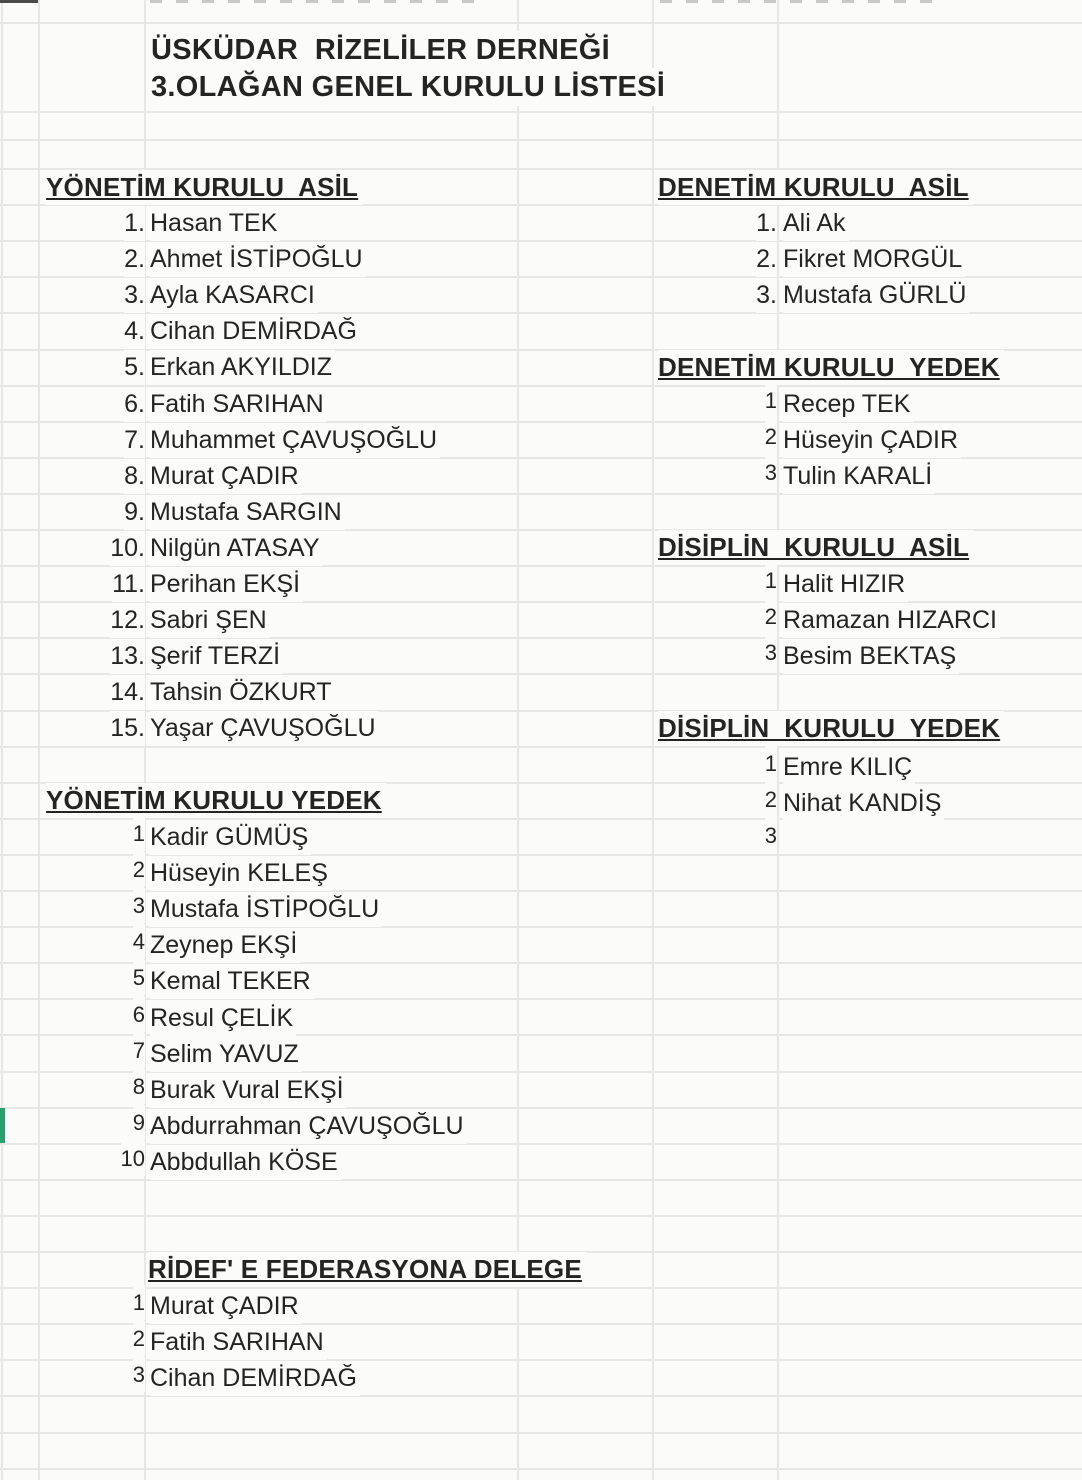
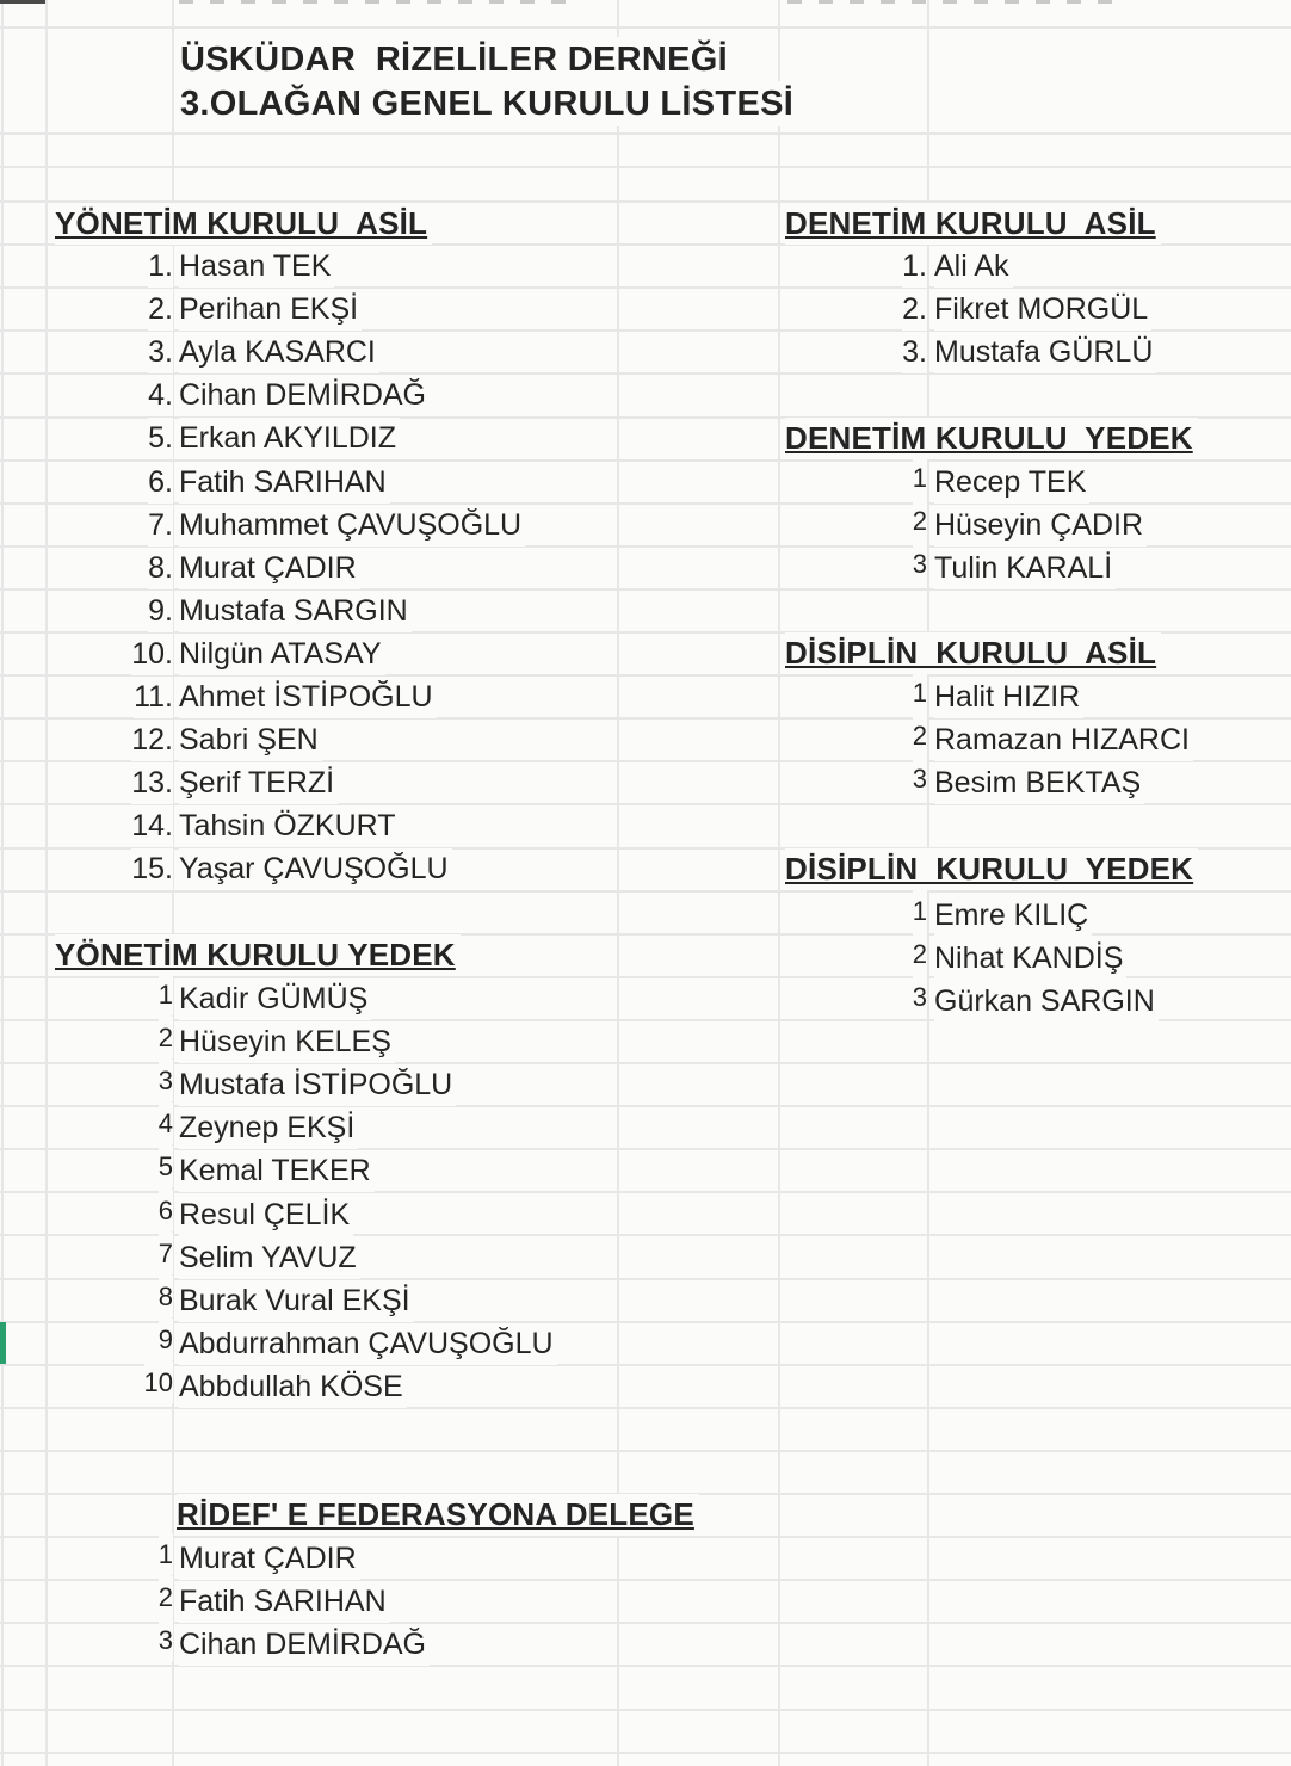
  ÜSKÜDAR RİZELİLER DERNEĞİ
  3.OLAĞAN GENEL KURULU LİSTESİ
  YÖNETİM KURULU ASİL
  1.
  Hasan TEK
  2.
- Ahmet İSTİPOĞLU
+ Perihan EKŞİ
  3.
  Ayla KASARCI
  4.
  Cihan DEMİRDAĞ
  5.
  Erkan AKYILDIZ
  6.
  Fatih SARIHAN
  7.
  Muhammet ÇAVUŞOĞLU
  8.
  Murat ÇADIR
  9.
  Mustafa SARGIN
  10.
  Nilgün ATASAY
  11.
- Perihan EKŞİ
+ Ahmet İSTİPOĞLU
  12.
  Sabri ŞEN
  13.
  Şerif TERZİ
  14.
  Tahsin ÖZKURT
  15.
  Yaşar ÇAVUŞOĞLU
  YÖNETİM KURULU YEDEK
  1
  Kadir GÜMÜŞ
  2
  Hüseyin KELEŞ
  3
  Mustafa İSTİPOĞLU
  4
  Zeynep EKŞİ
  5
  Kemal TEKER
  6
  Resul ÇELİK
  7
  Selim YAVUZ
  8
  Burak Vural EKŞİ
  9
  Abdurrahman ÇAVUŞOĞLU
  10
  Abbdullah KÖSE
  RİDEF' E FEDERASYONA DELEGE
  1
  Murat ÇADIR
  2
  Fatih SARIHAN
  3
  Cihan DEMİRDAĞ
  DENETİM KURULU ASİL
  1.
  Ali Ak
  2.
  Fikret MORGÜL
  3.
  Mustafa GÜRLÜ
  DENETİM KURULU YEDEK
  1
  Recep TEK
  2
  Hüseyin ÇADIR
  3
  Tulin KARALİ
  DİSİPLİN KURULU ASİL
  1
  Halit HIZIR
  2
  Ramazan HIZARCI
  3
  Besim BEKTAŞ
  DİSİPLİN KURULU YEDEK
  1
  Emre KILIÇ
  2
  Nihat KANDİŞ
  3
+ Gürkan SARGIN
